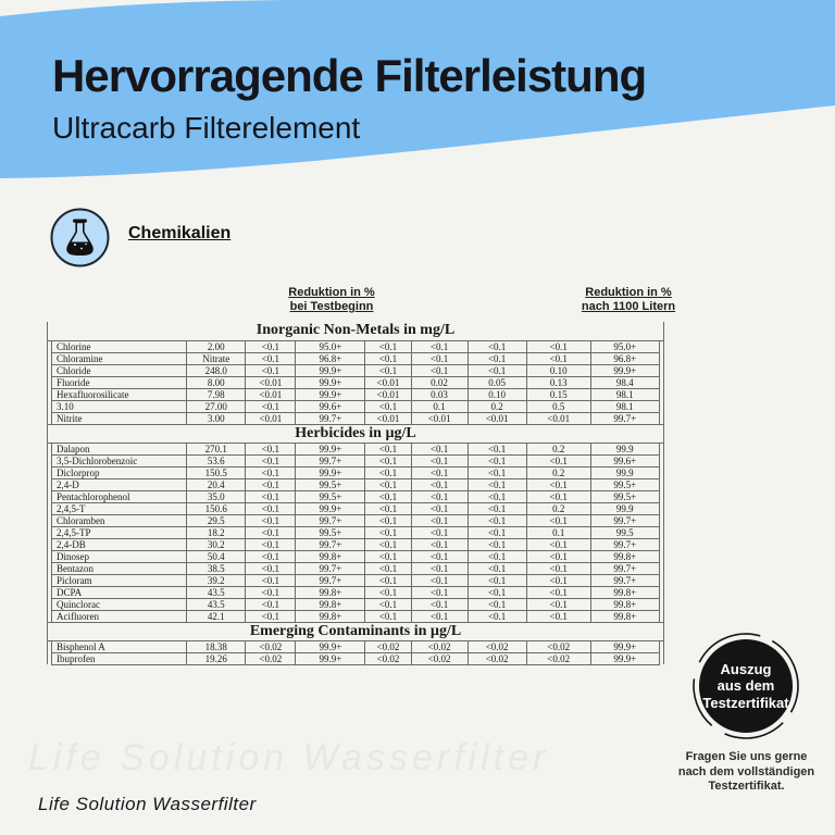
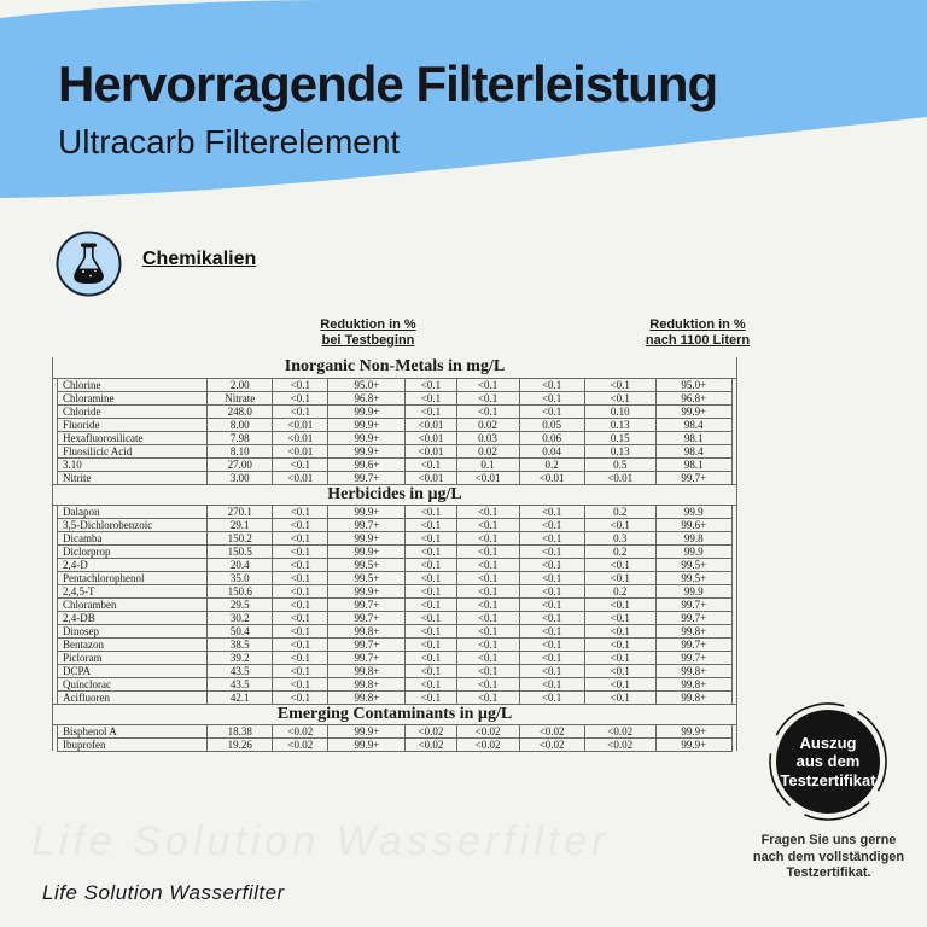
  Hervorragende Filterleistung
  Ultracarb Filterelement
  Chemikalien
  Reduktion in %
  bei Testbeginn
  Reduktion in %
  nach 1100 Litern
  Inorganic Non-Metals in mg/L
  	Chlorine	2.00	<0.1	95.0+	<0.1	<0.1	<0.1	<0.1	95.0+
  	Chloramine	Nitrate	<0.1	96.8+	<0.1	<0.1	<0.1	<0.1	96.8+
  	Chloride	248.0	<0.1	99.9+	<0.1	<0.1	<0.1	0.10	99.9+
  	Fluoride	8.00	<0.01	99.9+	<0.01	0.02	0.05	0.13	98.4
- 	Hexafluorosilicate	7.98	<0.01	99.9+	<0.01	0.03	0.10	0.15	98.1
+ 	Hexafluorosilicate	7.98	<0.01	99.9+	<0.01	0.03	0.06	0.15	98.1
+ 	Fluosilicic Acid	8.10	<0.01	99.9+	<0.01	0.02	0.04	0.13	98.4
  	3.10	27.00	<0.1	99.6+	<0.1	0.1	0.2	0.5	98.1
  	Nitrite	3.00	<0.01	99.7+	<0.01	<0.01	<0.01	<0.01	99.7+
  Herbicides in µg/L
  	Dalapon	270.1	<0.1	99.9+	<0.1	<0.1	<0.1	0.2	99.9
- 	3,5-Dichlorobenzoic	53.6	<0.1	99.7+	<0.1	<0.1	<0.1	<0.1	99.6+
+ 	3,5-Dichlorobenzoic	29.1	<0.1	99.7+	<0.1	<0.1	<0.1	<0.1	99.6+
+ 	Dicamba	150.2	<0.1	99.9+	<0.1	<0.1	<0.1	0.3	99.8
  	Diclorprop	150.5	<0.1	99.9+	<0.1	<0.1	<0.1	0.2	99.9
  	2,4-D	20.4	<0.1	99.5+	<0.1	<0.1	<0.1	<0.1	99.5+
  	Pentachlorophenol	35.0	<0.1	99.5+	<0.1	<0.1	<0.1	<0.1	99.5+
  	2,4,5-T	150.6	<0.1	99.9+	<0.1	<0.1	<0.1	0.2	99.9
  	Chloramben	29.5	<0.1	99.7+	<0.1	<0.1	<0.1	<0.1	99.7+
- 	2,4,5-TP	18.2	<0.1	99.5+	<0.1	<0.1	<0.1	0.1	99.5
  	2,4-DB	30.2	<0.1	99.7+	<0.1	<0.1	<0.1	<0.1	99.7+
  	Dinosep	50.4	<0.1	99.8+	<0.1	<0.1	<0.1	<0.1	99.8+
  	Bentazon	38.5	<0.1	99.7+	<0.1	<0.1	<0.1	<0.1	99.7+
  	Picloram	39.2	<0.1	99.7+	<0.1	<0.1	<0.1	<0.1	99.7+
  	DCPA	43.5	<0.1	99.8+	<0.1	<0.1	<0.1	<0.1	99.8+
  	Quinclorac	43.5	<0.1	99.8+	<0.1	<0.1	<0.1	<0.1	99.8+
  	Acifluoren	42.1	<0.1	99.8+	<0.1	<0.1	<0.1	<0.1	99.8+
  Emerging Contaminants in µg/L
  	Bisphenol A	18.38	<0.02	99.9+	<0.02	<0.02	<0.02	<0.02	99.9+
  	Ibuprofen	19.26	<0.02	99.9+	<0.02	<0.02	<0.02	<0.02	99.9+
  Auszug
  aus dem
  Testzertifikat
  Fragen Sie uns gerne
  nach dem vollständigen
  Testzertifikat.
  Life Solution Wasserfilter
